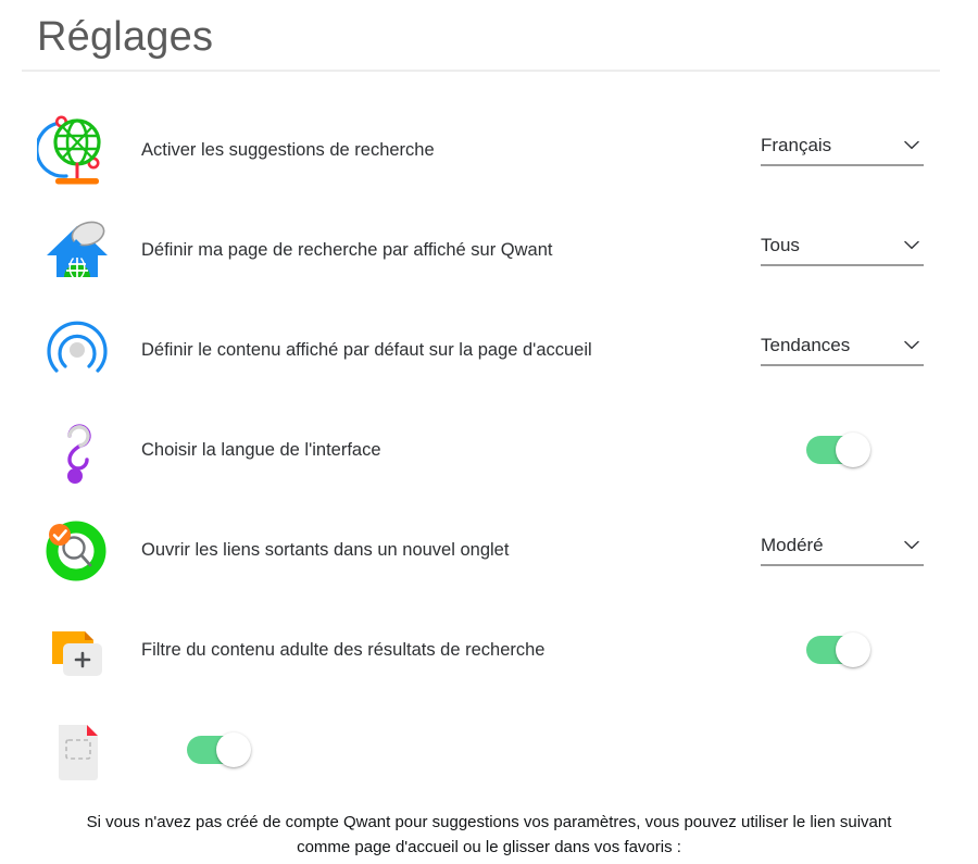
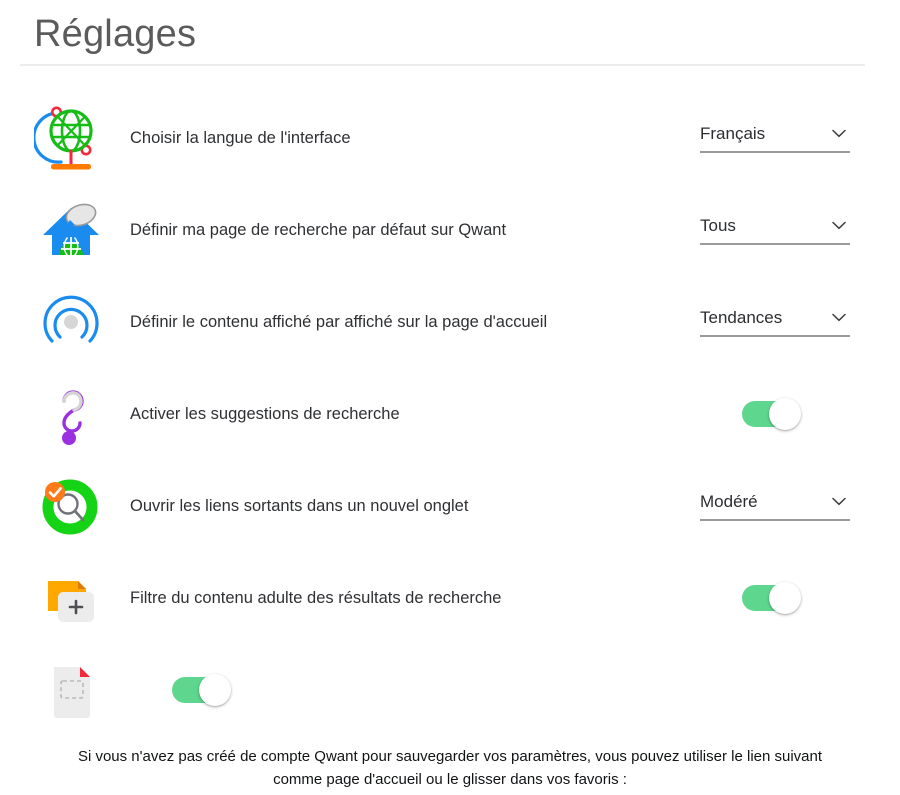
  Réglages
- Activer les suggestions de recherche
+ Choisir la langue de l'interface
  Français
- Définir ma page de recherche par affiché sur Qwant
+ Définir ma page de recherche par défaut sur Qwant
  Tous
- Définir le contenu affiché par défaut sur la page d'accueil
+ Définir le contenu affiché par affiché sur la page d'accueil
  Tendances
- Choisir la langue de l'interface
+ Activer les suggestions de recherche
  Ouvrir les liens sortants dans un nouvel onglet
  Modéré
  Filtre du contenu adulte des résultats de recherche
- Si vous n'avez pas créé de compte Qwant pour suggestions vos paramètres, vous pouvez utiliser le lien suivant
+ Si vous n'avez pas créé de compte Qwant pour sauvegarder vos paramètres, vous pouvez utiliser le lien suivant
  comme page d'accueil ou le glisser dans vos favoris :
